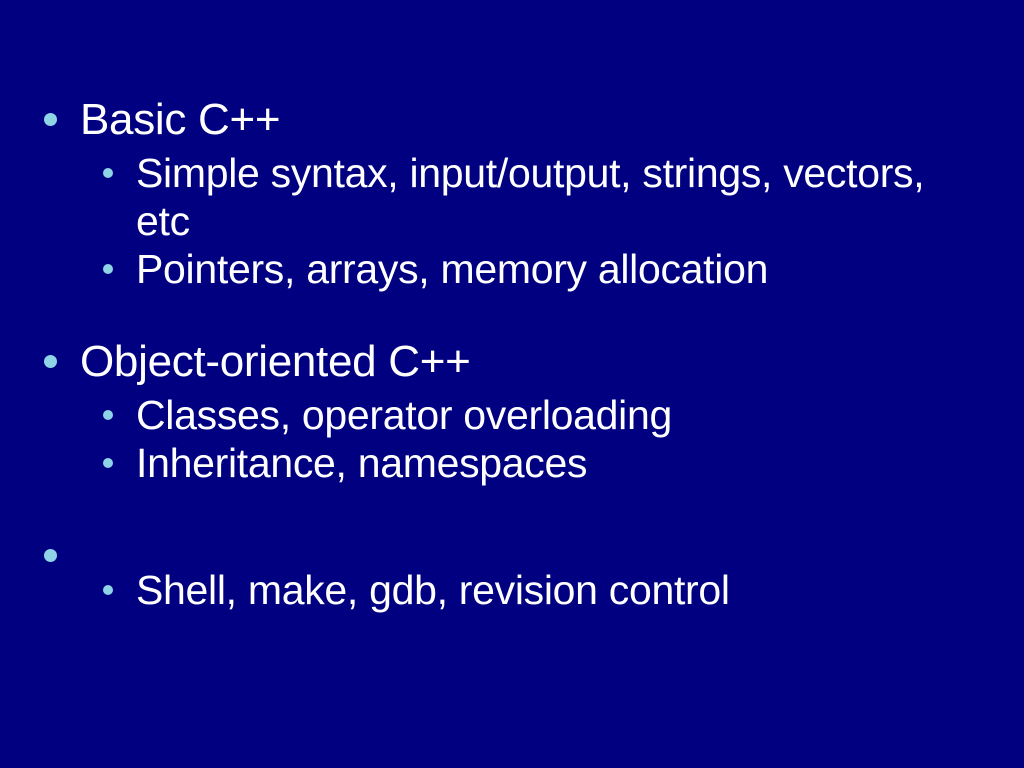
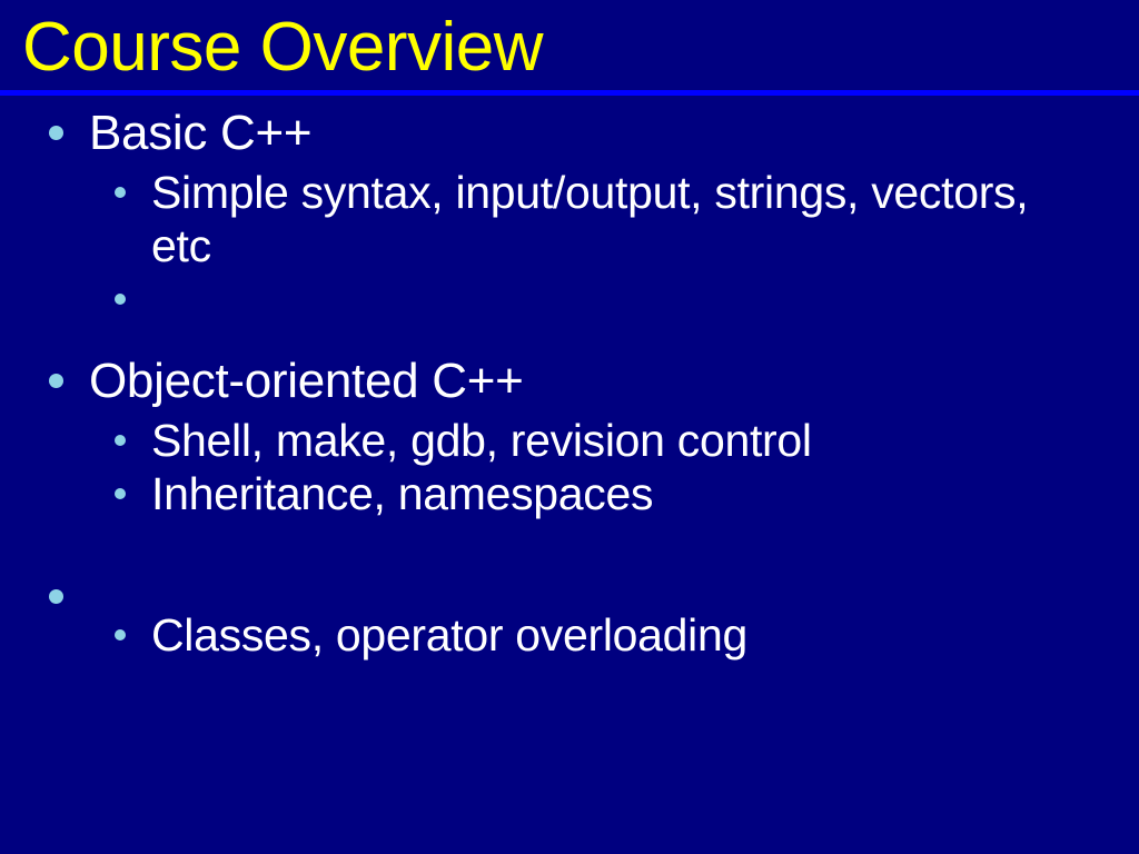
+ Course Overview
  Basic C++
  Simple syntax, input/output, strings, vectors, etc
- Pointers, arrays, memory allocation
  Object-oriented C++
- Classes, operator overloading
+ Shell, make, gdb, revision control
  Inheritance, namespaces
- Shell, make, gdb, revision control
+ Classes, operator overloading
